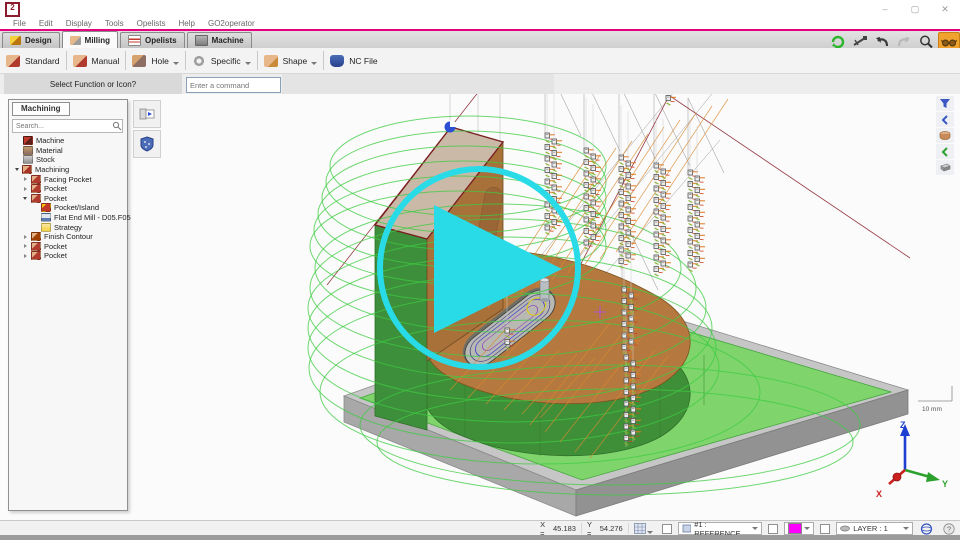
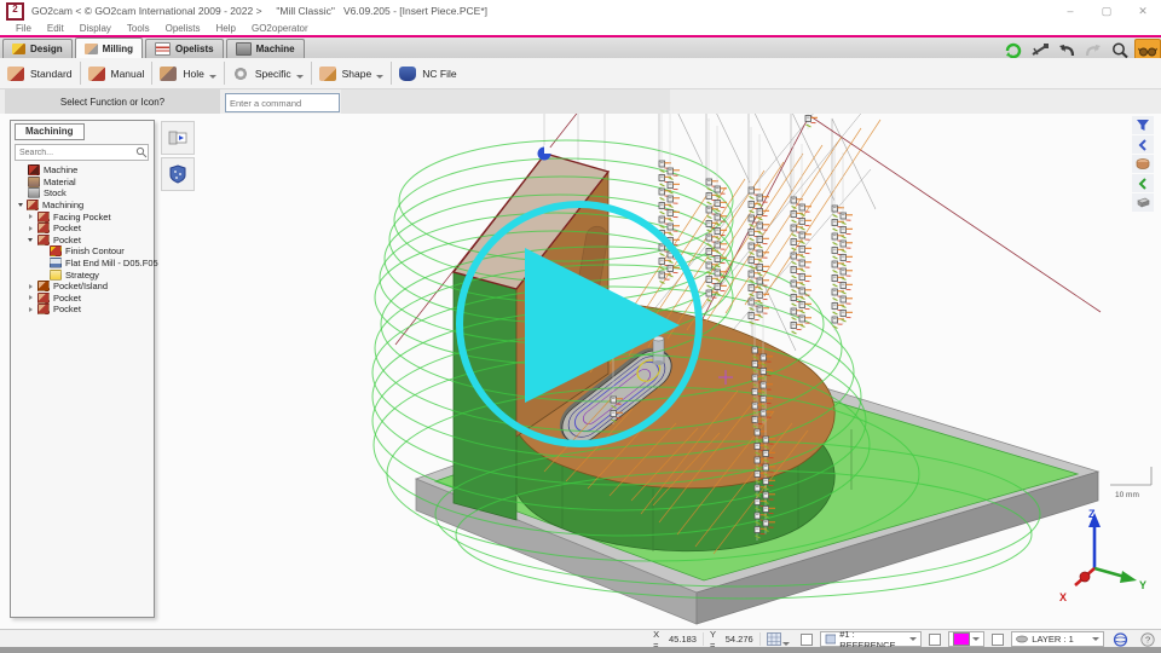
  2
+ GO2cam < © GO2cam International 2009 - 2022 > "Mill Classic" V6.09.205 - [Insert Piece.PCE*]
  –
  ▢
  ✕
  File
  Edit
  Display
  Tools
  Opelists
  Help
  GO2operator
  Design
  Milling
  Opelists
  Machine
  Standard
  Manual
  Hole
  Specific
  Shape
  NC File
  Select Function or Icon?
  Enter a command
  Z
  Y
  X
  Machining
  Search...
  Machine
  Material
  Stock
  Machining
  Facing Pocket
  Pocket
  Pocket
- Pocket/Island
+ Finish Contour
  Flat End Mill - D05.F05
  Strategy
- Finish Contour
+ Pocket/Island
  Pocket
  Pocket
  X =
  45.183
  Y =
  54.276
  #1 : REFERENCE
  LAYER : 1
  ?
